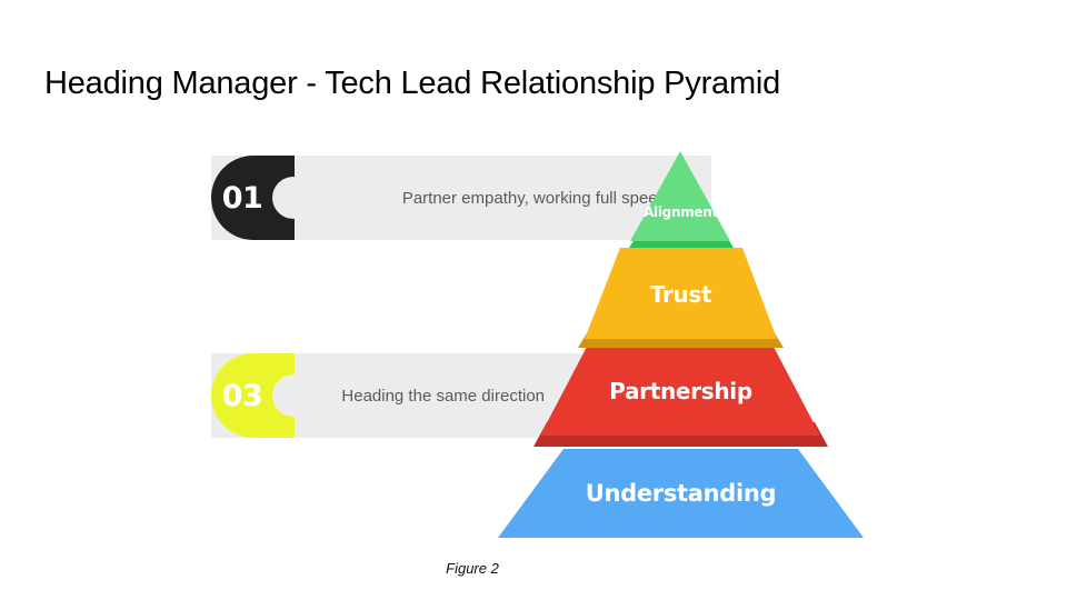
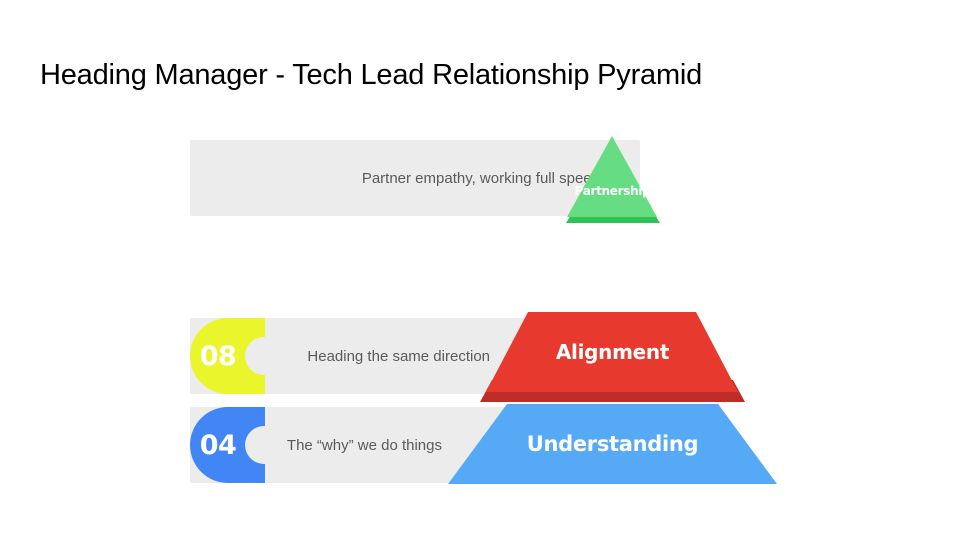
  Heading Manager - Tech Lead Relationship Pyramid
  Partner empathy, working full spee
- 01
  Heading the same direction
- 03
+ 08
+ The “why” we do things
+ 04
  Understanding
- Partnership
+ Alignment
- Trust
- Alignment
+ Partnership
- Figure 2
